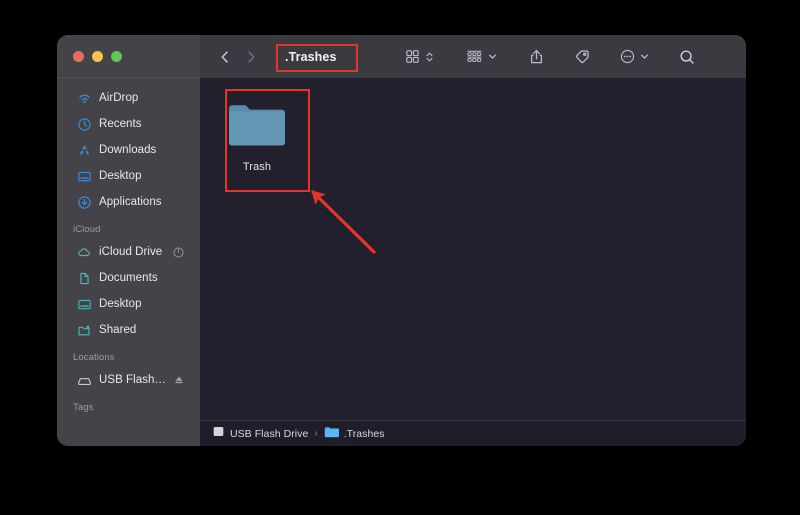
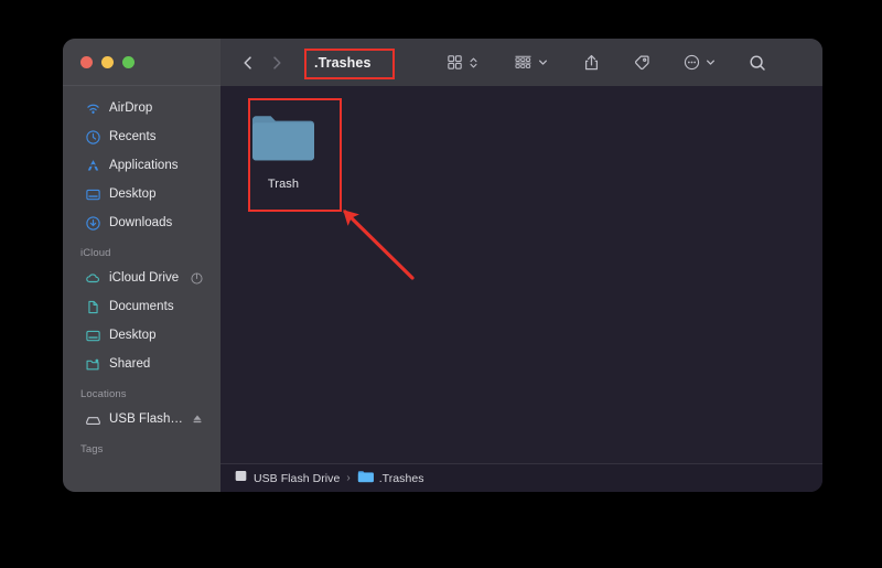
  AirDrop
  Recents
- Downloads
+ Applications
  Desktop
- Applications
+ Downloads
  iCloud
  iCloud Drive
  Documents
  Desktop
  Shared
  Locations
  USB Flash…
  Tags
  .Trashes
  Trash
  USB Flash Drive
  ›
  .Trashes
